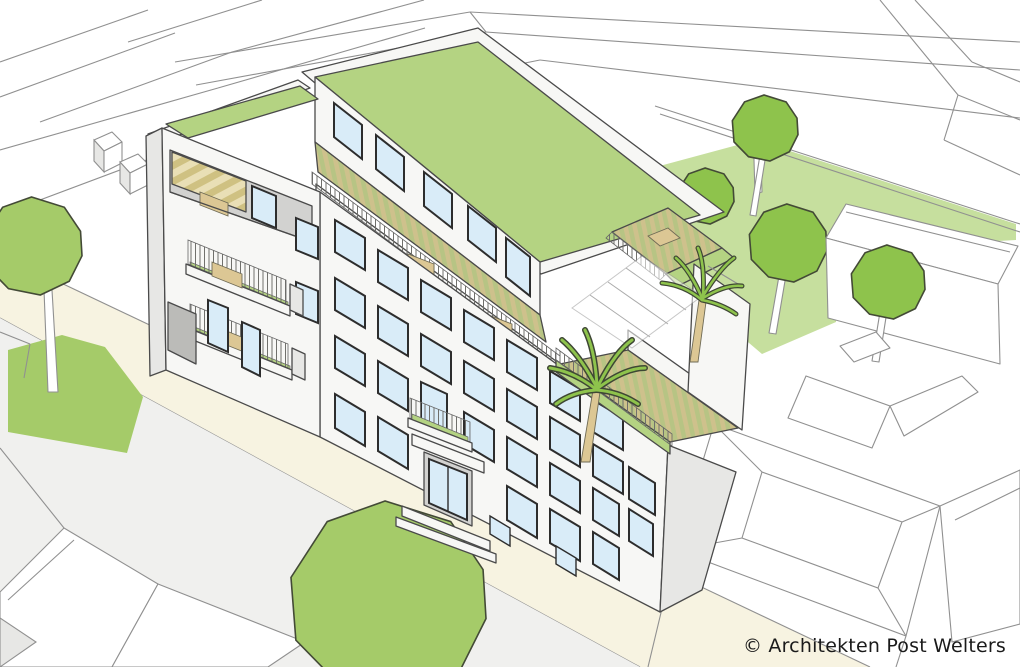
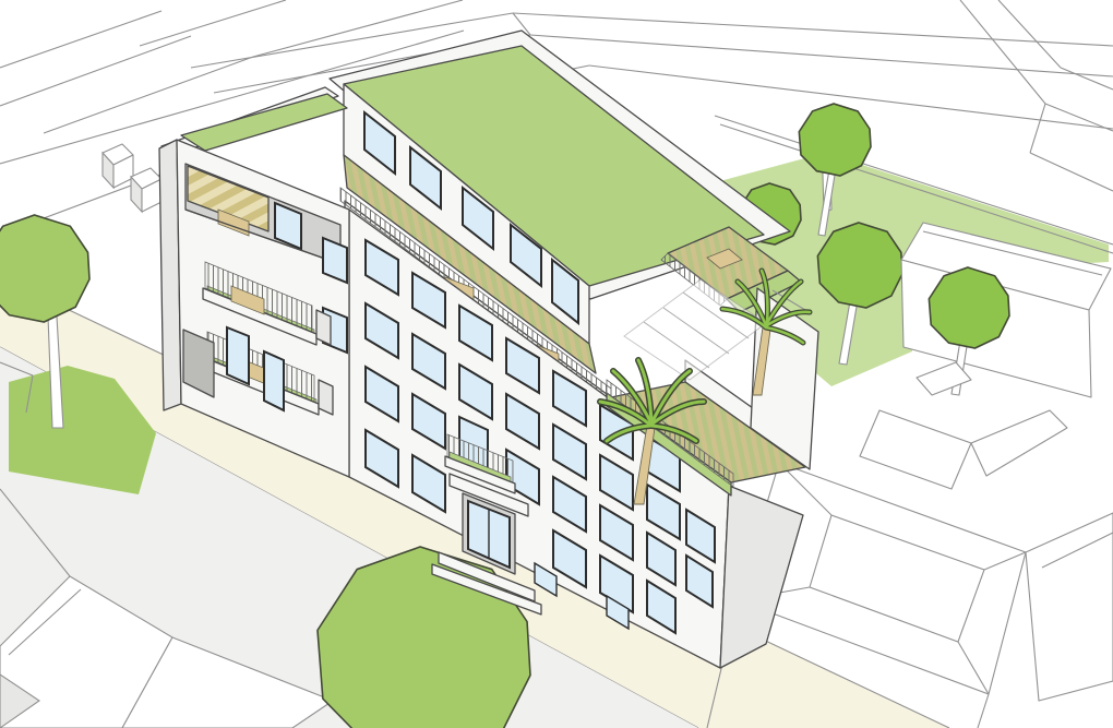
- © Architekten Post Welters
